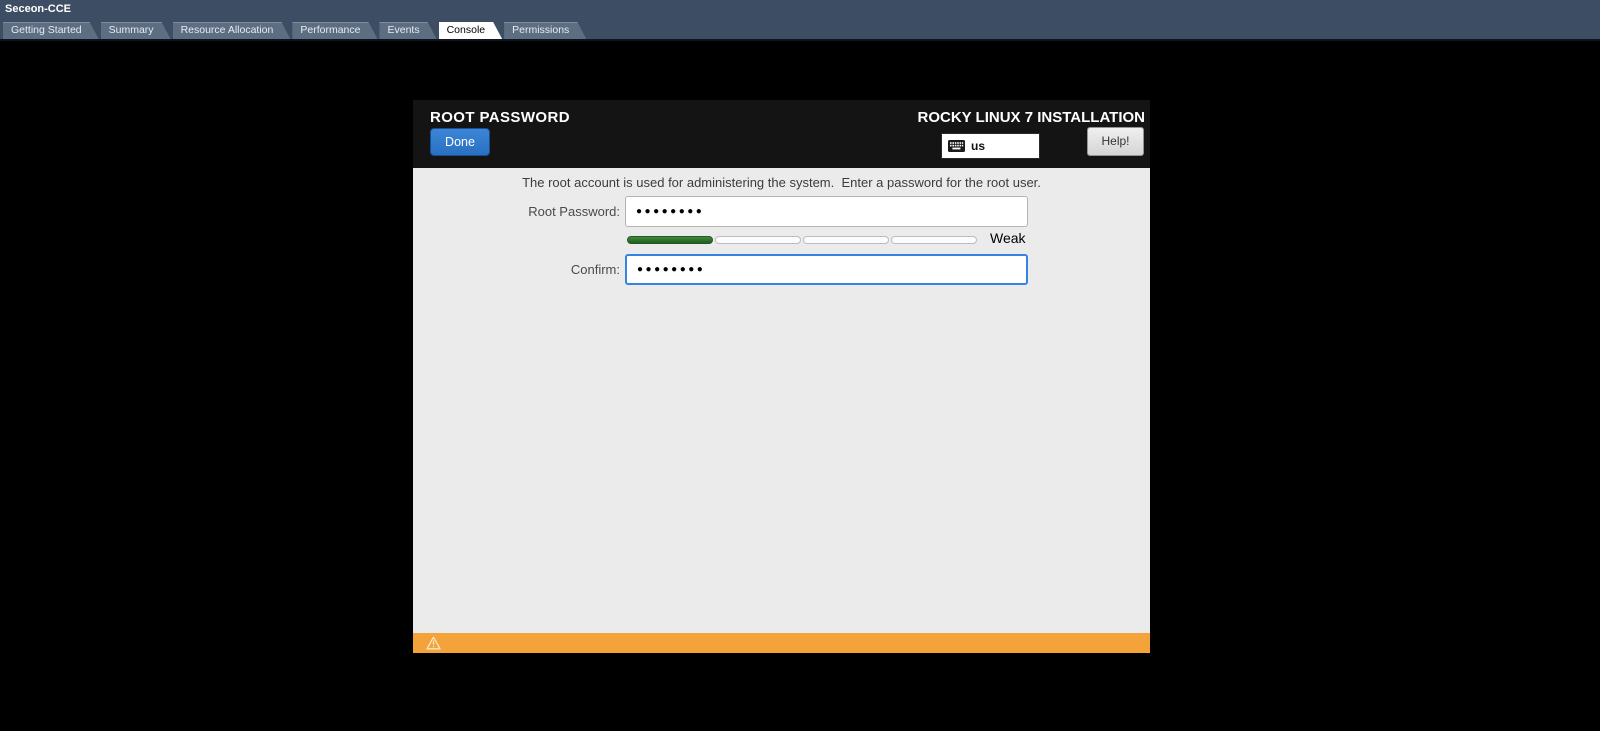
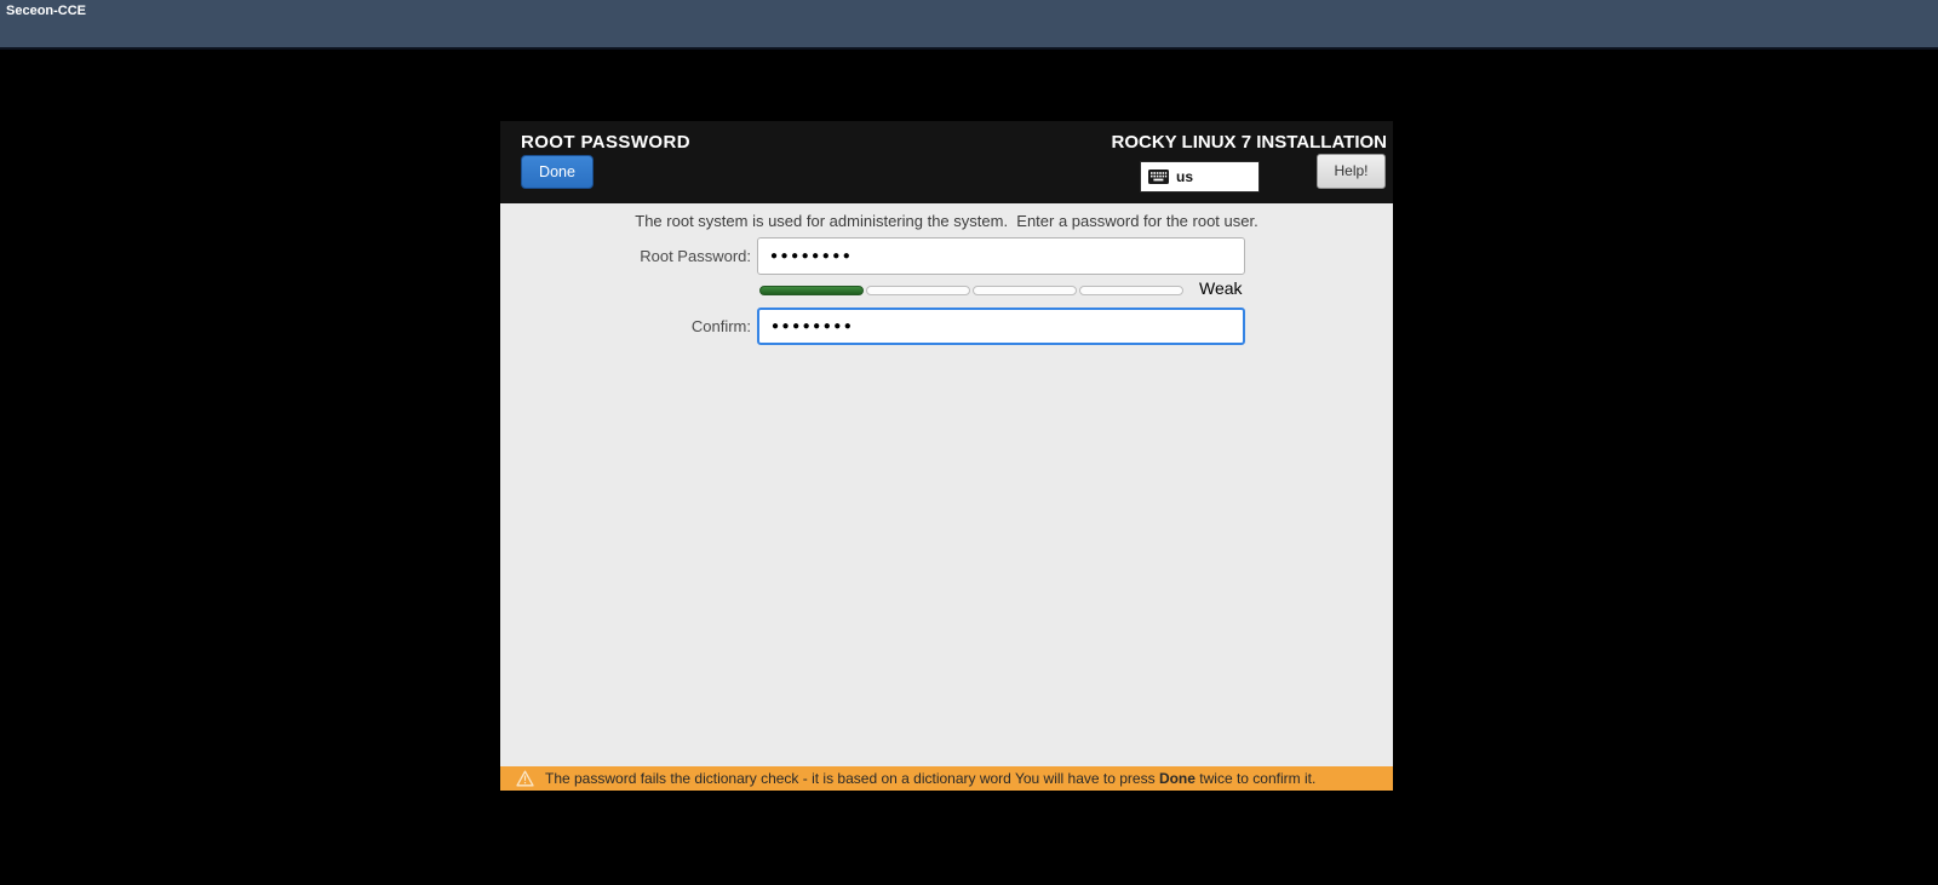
  Seceon-CCE
- Getting Started
- Summary
- Resource Allocation
- Performance
- Events
- Console
- Permissions
  ROOT PASSWORD
  ROCKY LINUX 7 INSTALLATION
  Done
  us
  Help!
- The root account is used for administering the system. Enter a password for the root user.
+ The root system is used for administering the system. Enter a password for the root user.
  Root Password:
  ●●●●●●●●
  Weak
  Confirm:
  ●●●●●●●●
+ The password fails the dictionary check - it is based on a dictionary word You will have to press Done twice to confirm it.
